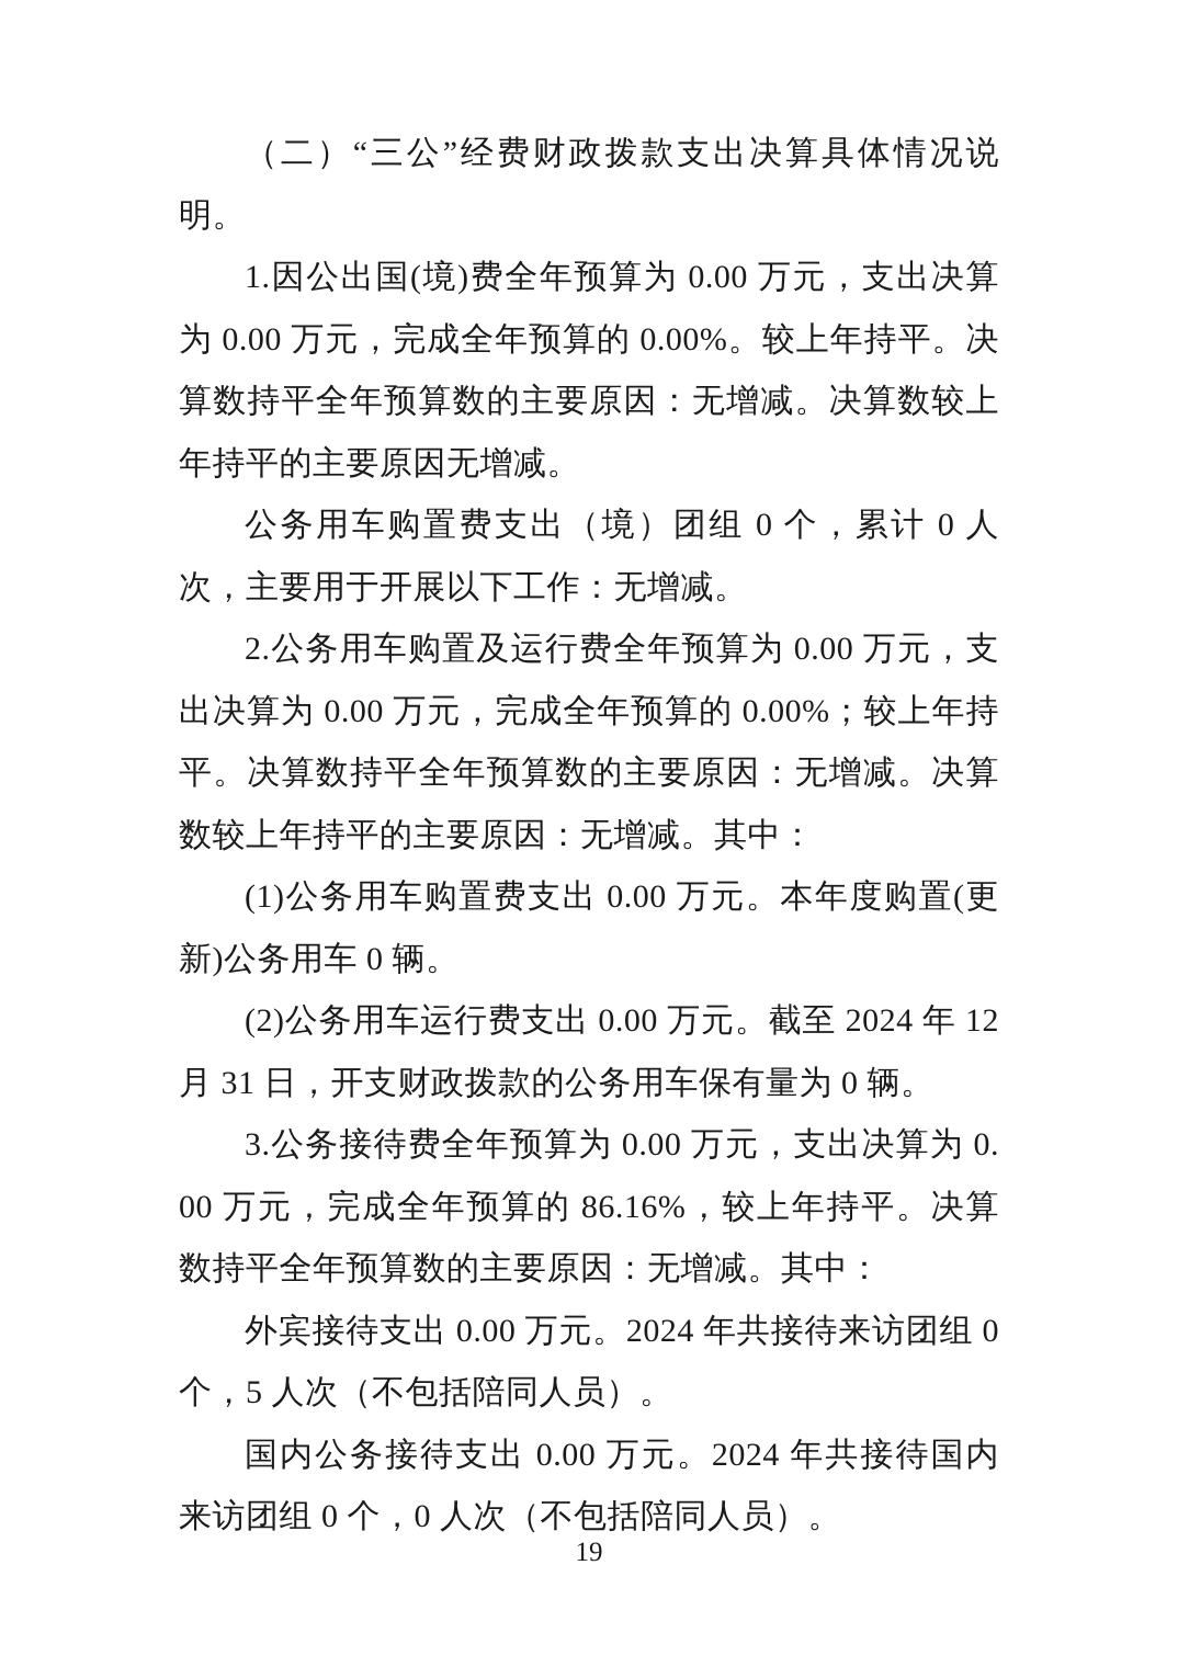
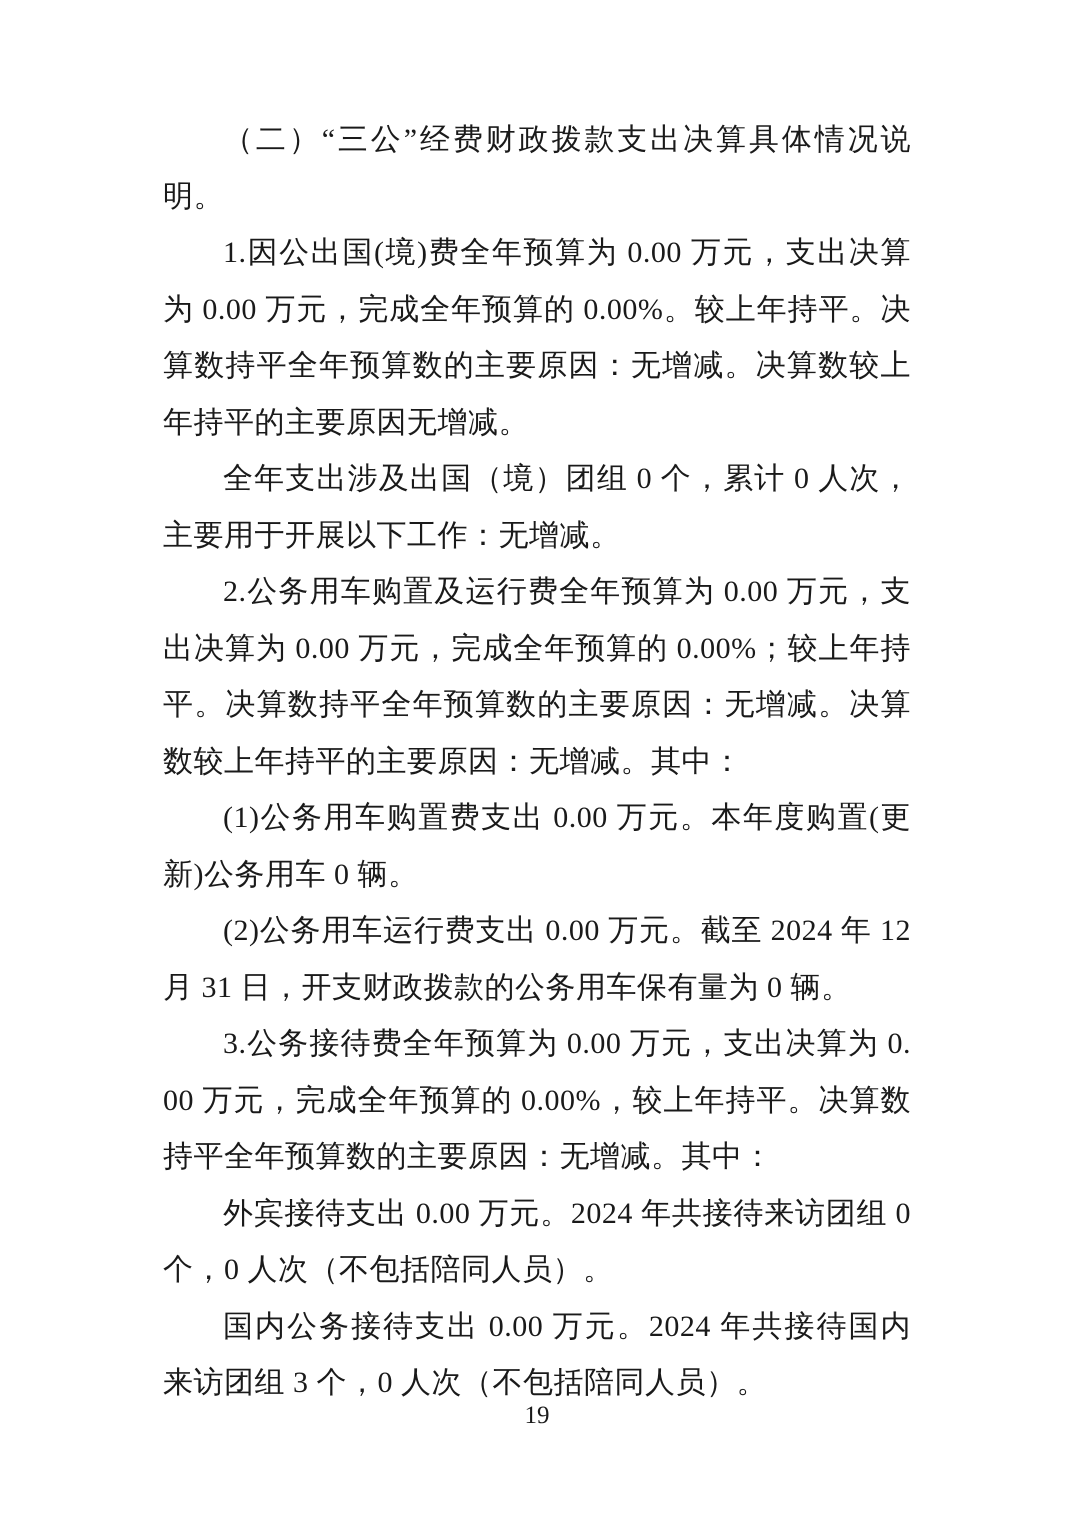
  （二）“三公”经费财政拨款支出决算具体情况说明。
  1.因公出国(境)费全年预算为 0.00 万元，支出决算为 0.00 万元，完成全年预算的 0.00%。较上年持平。决算数持平全年预算数的主要原因：无增减。决算数较上年持平的主要原因无增减。
- 公务用车购置费支出（境）团组 0 个，累计 0 人次，主要用于开展以下工作：无增减。
+ 全年支出涉及出国（境）团组 0 个，累计 0 人次，主要用于开展以下工作：无增减。
  2.公务用车购置及运行费全年预算为 0.00 万元，支出决算为 0.00 万元，完成全年预算的 0.00%；较上年持平。决算数持平全年预算数的主要原因：无增减。决算数较上年持平的主要原因：无增减。其中：
  (1)公务用车购置费支出 0.00 万元。本年度购置(更新)公务用车 0 辆。
  (2)公务用车运行费支出 0.00 万元。截至 2024 年 12 月 31 日，开支财政拨款的公务用车保有量为 0 辆。
- 3.公务接待费全年预算为 0.00 万元，支出决算为 0.00 万元，完成全年预算的 86.16%，较上年持平。决算数持平全年预算数的主要原因：无增减。其中：
+ 3.公务接待费全年预算为 0.00 万元，支出决算为 0.00 万元，完成全年预算的 0.00%，较上年持平。决算数持平全年预算数的主要原因：无增减。其中：
- 外宾接待支出 0.00 万元。2024 年共接待来访团组 0 个，5 人次（不包括陪同人员）。
+ 外宾接待支出 0.00 万元。2024 年共接待来访团组 0 个，0 人次（不包括陪同人员）。
- 国内公务接待支出 0.00 万元。2024 年共接待国内来访团组 0 个，0 人次（不包括陪同人员）。
+ 国内公务接待支出 0.00 万元。2024 年共接待国内来访团组 3 个，0 人次（不包括陪同人员）。
  19
